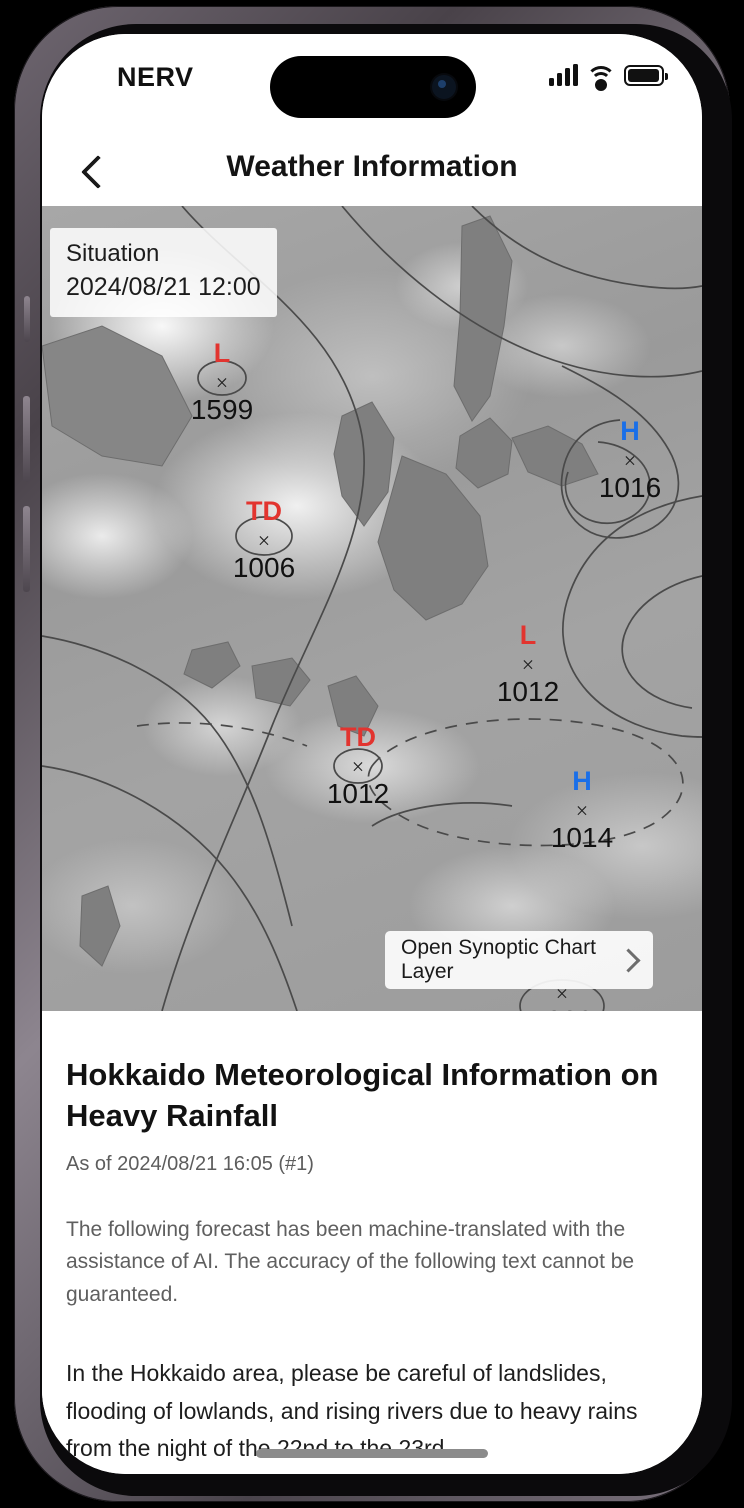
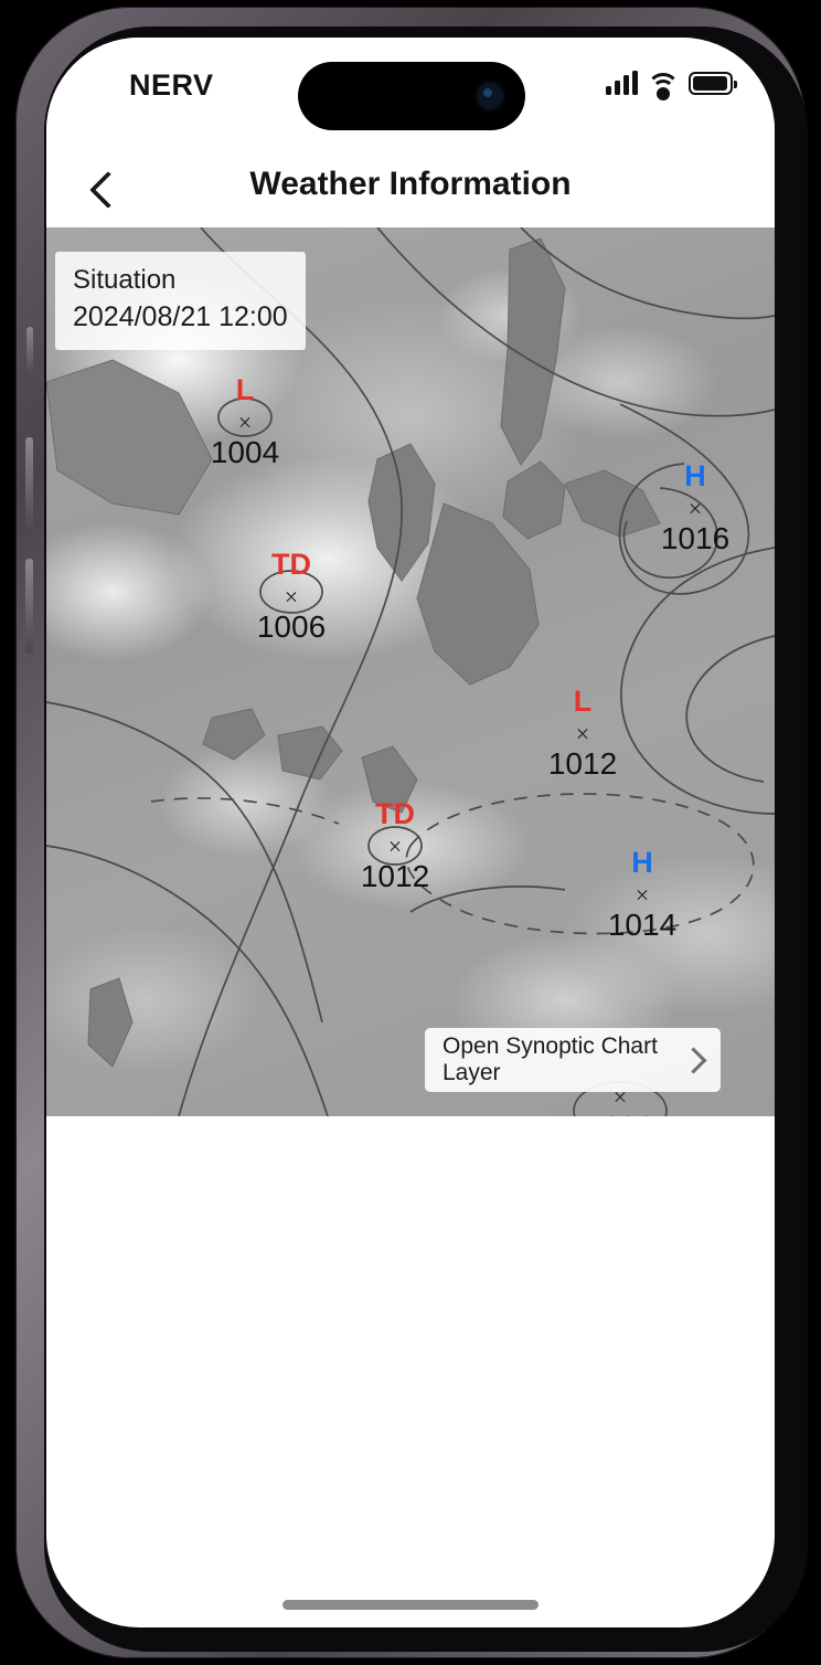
  NERV
  Weather Information
  Situation
  2024/08/21 12:00
  L
  ×
- 1599
+ 1004
  TD
  ×
  1006
  H
  ×
  1016
  L
  ×
  1012
  TD
  ×
  1012
  H
  ×
  1014
  ×
  Open Synoptic Chart Layer
- Hokkaido Meteorological Information on Heavy Rainfall
- As of 2024/08/21 16:05 (#1)
- The following forecast has been machine-translated with the assistance of AI. The accuracy of the following text cannot be guaranteed.
- In the Hokkaido area, please be careful of landslides, flooding of lowlands, and rising rivers due to heavy rains from the night of the 22nd to the 23rd.
